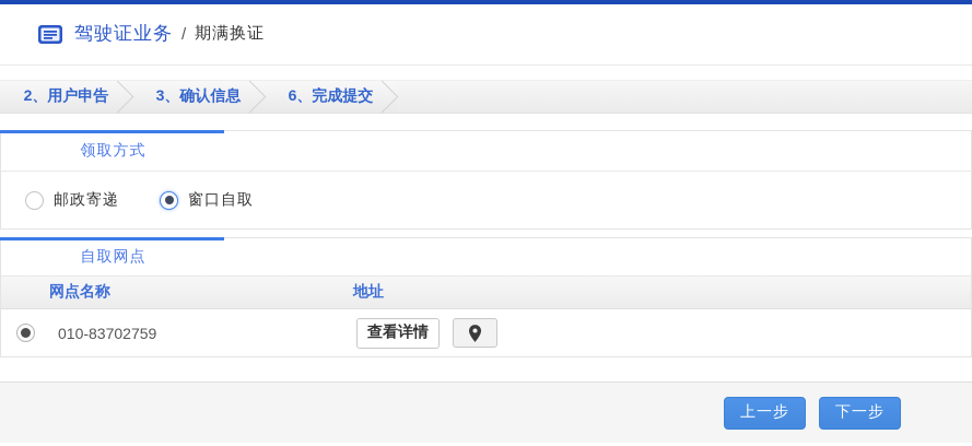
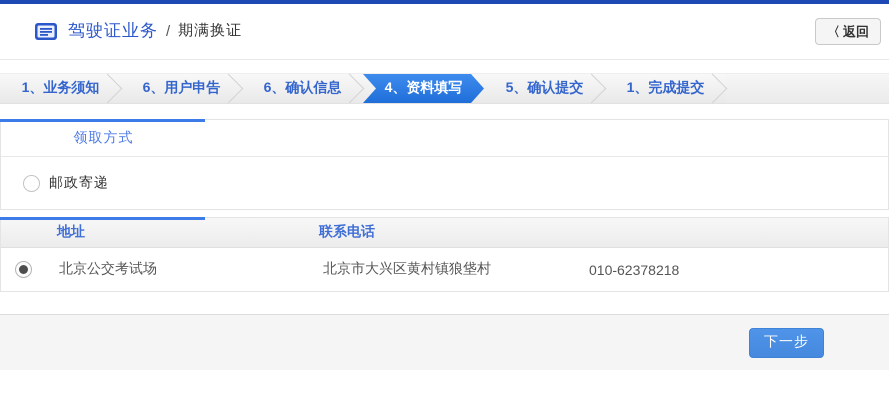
  驾驶证业务
  /
  期满换证
+ 〈
+ 返回
+ 1、业务须知
- 2、用户申告
+ 6、用户申告
- 3、确认信息
+ 6、确认信息
+ 4、资料填写
+ 5、确认提交
- 6、完成提交
+ 1、完成提交
  领取方式
  邮政寄递
- 窗口自取
- 自取网点
- 网点名称
  地址
+ 联系电话
+ 北京公交考试场
+ 北京市大兴区黄村镇狼垡村
- 010-83702759
+ 010-62378218
- 查看详情
- 上一步
  下一步
